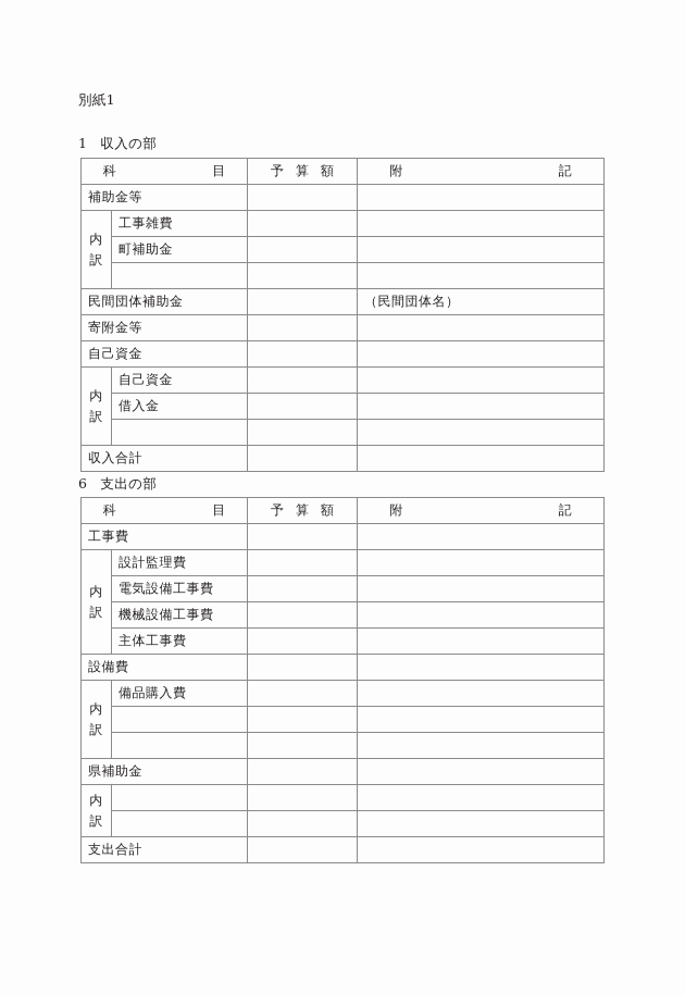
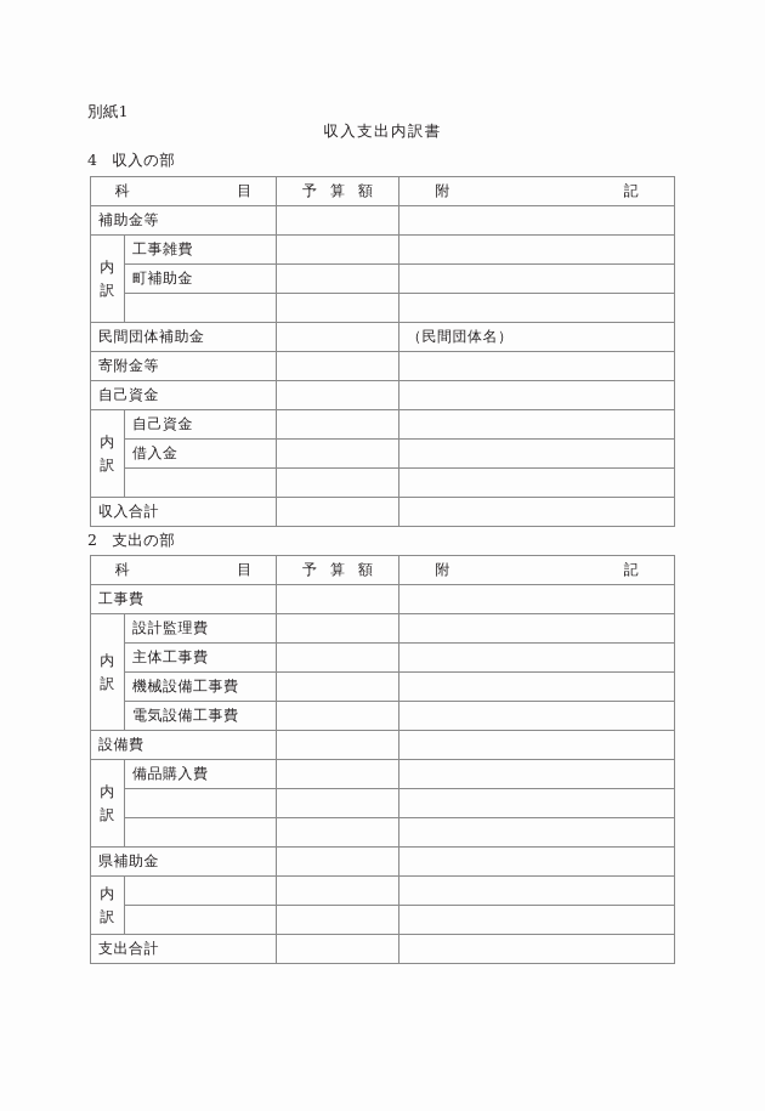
  別紙1
+ 収入支出内訳書
- 1 収入の部
+ 4 収入の部
  科目	予算額	附記
  補助金等
  内訳	工事雑費
  町補助金
  民間団体補助金		（民間団体名）
  寄附金等
  自己資金
  内訳	自己資金
  借入金
  収入合計
- 6 支出の部
+ 2 支出の部
  科目	予算額	附記
  工事費
  内訳	設計監理費
- 電気設備工事費
+ 主体工事費
  機械設備工事費
- 主体工事費
+ 電気設備工事費
  設備費
  内訳	備品購入費
  県補助金
  内訳
  支出合計
